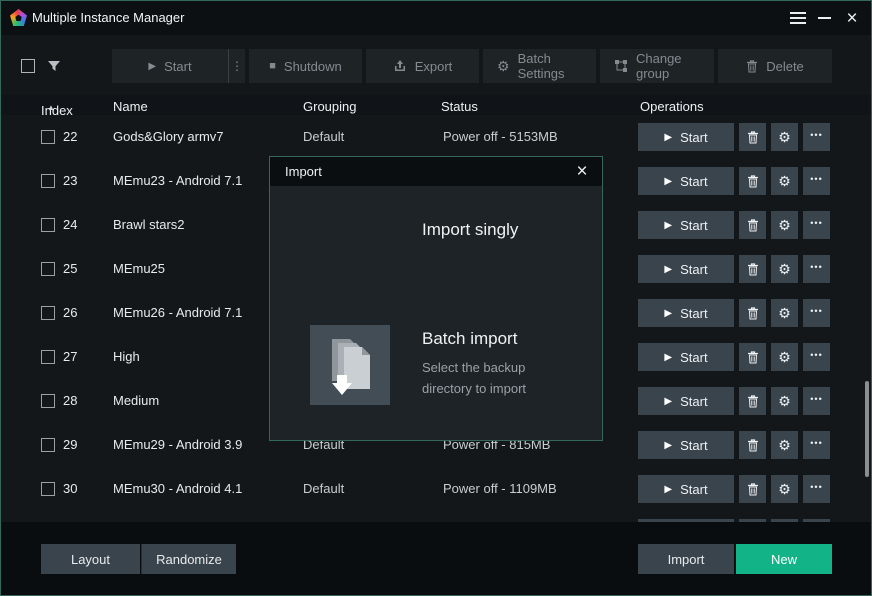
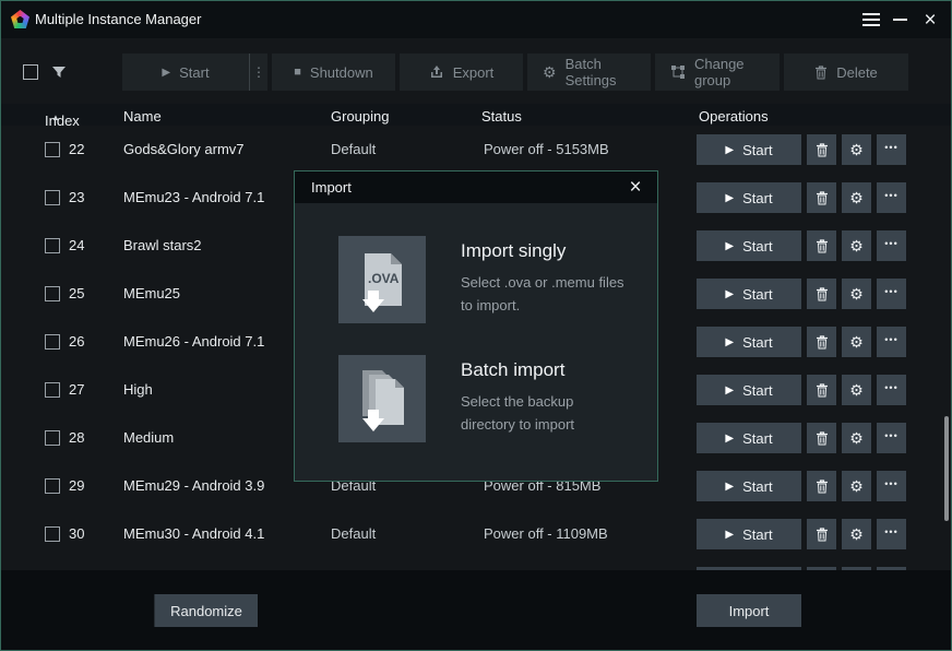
  Multiple Instance Manager
  ×
  ▶
  Start
  ⋮
  ■
  Shutdown
  Export
  ⚙
  Batch Settings
  Change group
  Delete
  Index
  ▲
  Name
  Grouping
  Status
  Operations
  22
  Gods&Glory armv7
  Default
  Power off - 5153MB
  ▶
  Start
  ⚙
  •••
  23
  MEmu23 - Android 7.1
  ▶
  Start
  ⚙
  •••
  24
  Brawl stars2
  ▶
  Start
  ⚙
  •••
  25
  MEmu25
  ▶
  Start
  ⚙
  •••
  26
  MEmu26 - Android 7.1
  ▶
  Start
  ⚙
  •••
  27
  High
  ▶
  Start
  ⚙
  •••
  28
  Medium
  ▶
  Start
  ⚙
  •••
  29
  MEmu29 - Android 3.9
  Default
  Power off - 815MB
  ▶
  Start
  ⚙
  •••
  30
  MEmu30 - Android 4.1
  Default
  Power off - 1109MB
  ▶
  Start
  ⚙
  •••
- Layout
  Randomize
  Import
- New
  Import
  ×
+ .OVA
  Import singly
+ Select .ova or .memu files
+ to import.
  Batch import
  Select the backup
  directory to import
